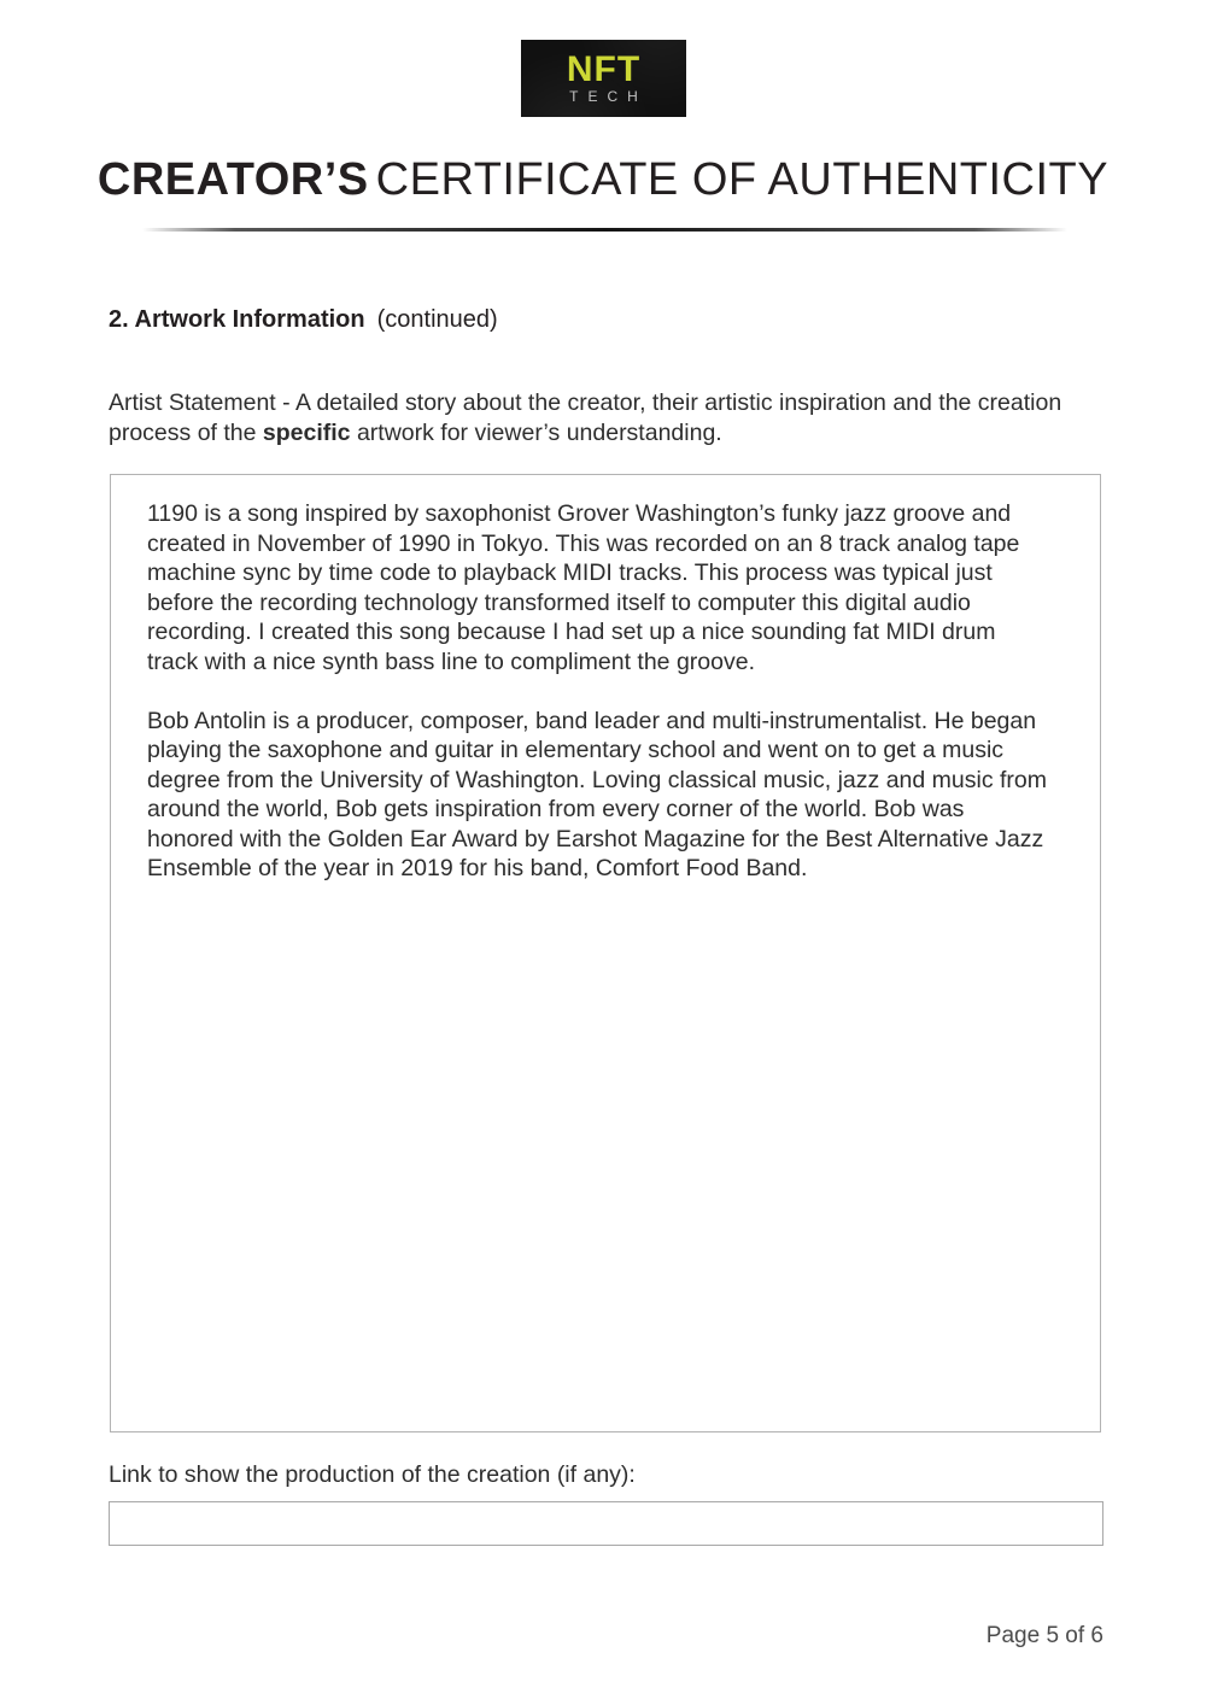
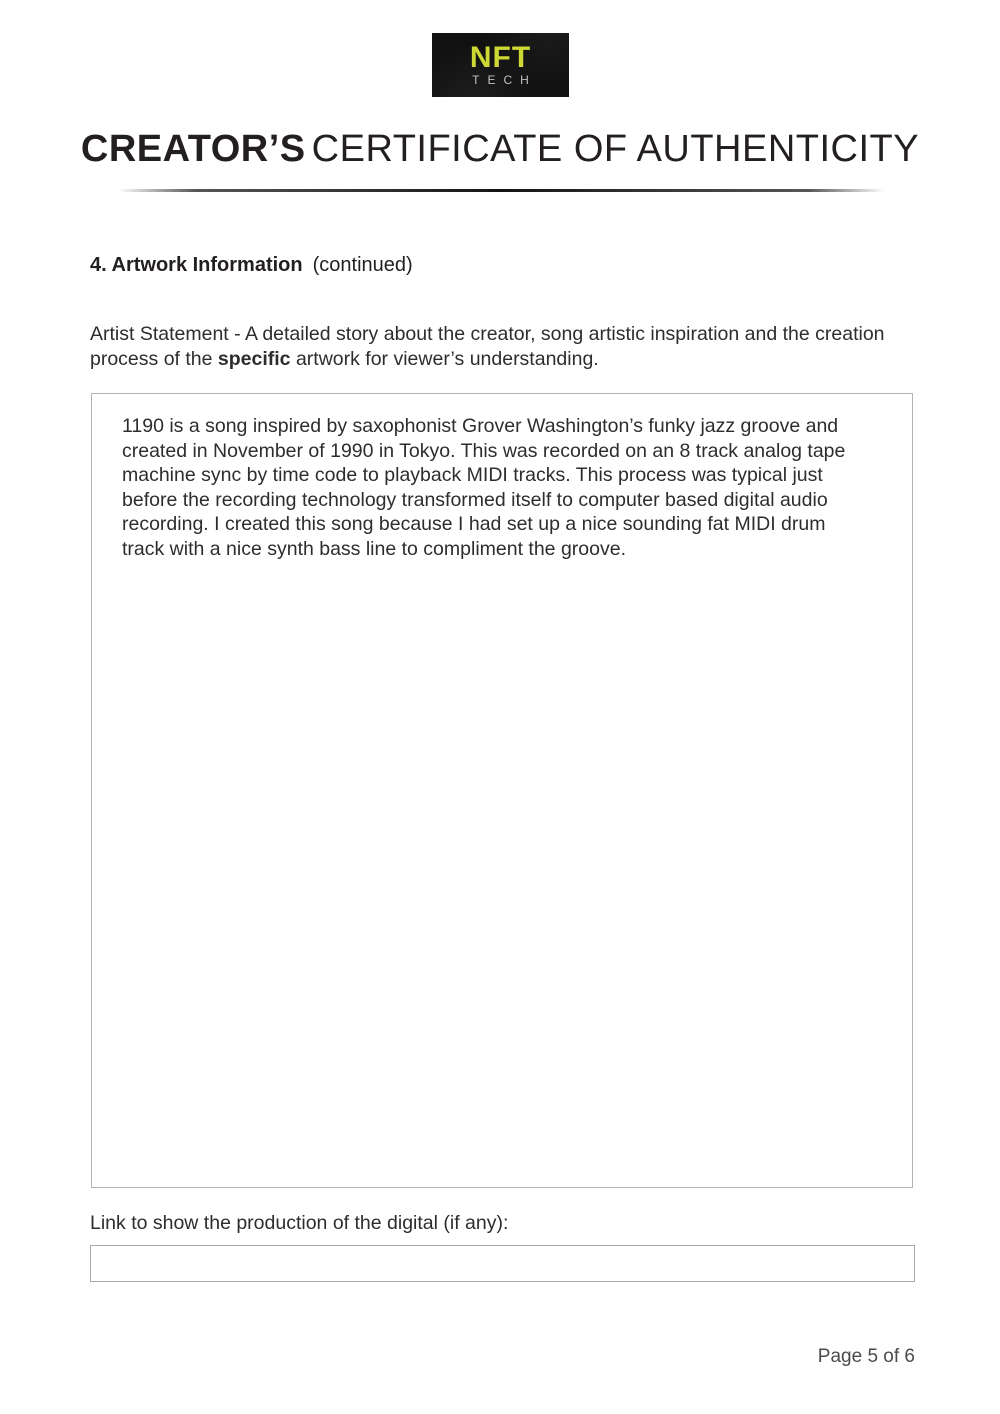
  NFT
  TECH
  CREATOR’S CERTIFICATE OF AUTHENTICITY
- 2. Artwork Information (continued)
+ 4. Artwork Information (continued)
- Artist Statement - A detailed story about the creator, their artistic inspiration and the creation process of the specific artwork for viewer’s understanding.
+ Artist Statement - A detailed story about the creator, song artistic inspiration and the creation process of the specific artwork for viewer’s understanding.
- 1190 is a song inspired by saxophonist Grover Washington’s funky jazz groove and created in November of 1990 in Tokyo. This was recorded on an 8 track analog tape machine sync by time code to playback MIDI tracks. This process was typical just before the recording technology transformed itself to computer this digital audio recording. I created this song because I had set up a nice sounding fat MIDI drum track with a nice synth bass line to compliment the groove.
+ 1190 is a song inspired by saxophonist Grover Washington’s funky jazz groove and created in November of 1990 in Tokyo. This was recorded on an 8 track analog tape machine sync by time code to playback MIDI tracks. This process was typical just before the recording technology transformed itself to computer based digital audio recording. I created this song because I had set up a nice sounding fat MIDI drum track with a nice synth bass line to compliment the groove.
- Bob Antolin is a producer, composer, band leader and multi-instrumentalist. He began playing the saxophone and guitar in elementary school and went on to get a music degree from the University of Washington. Loving classical music, jazz and music from around the world, Bob gets inspiration from every corner of the world. Bob was honored with the Golden Ear Award by Earshot Magazine for the Best Alternative Jazz Ensemble of the year in 2019 for his band, Comfort Food Band.
- Link to show the production of the creation (if any):
+ Link to show the production of the digital (if any):
  Page 5 of 6
